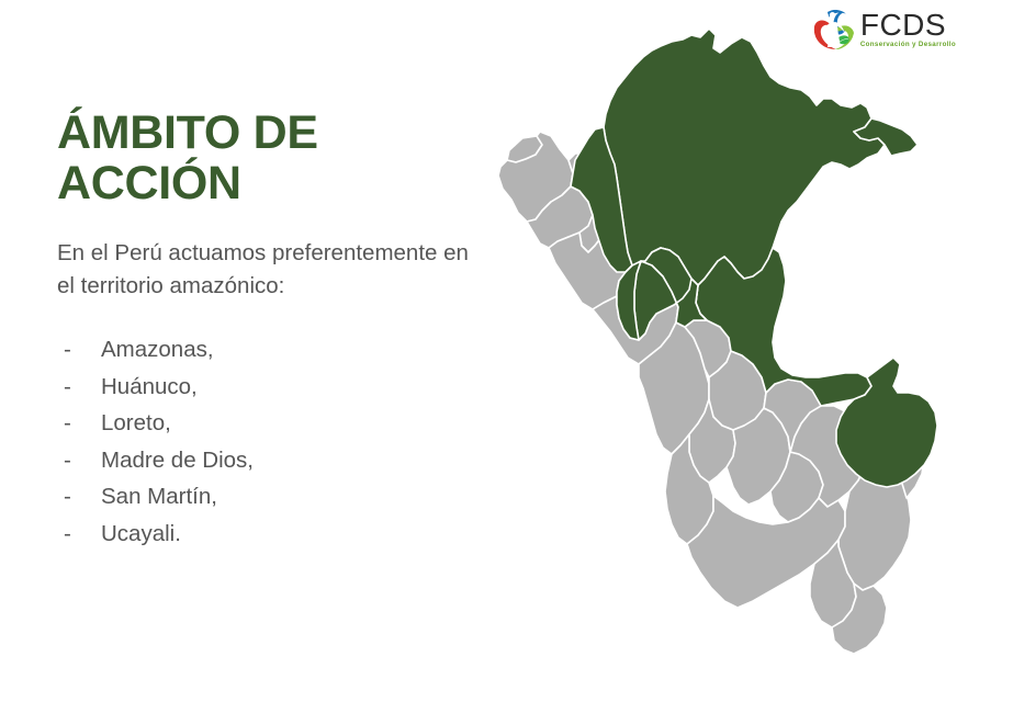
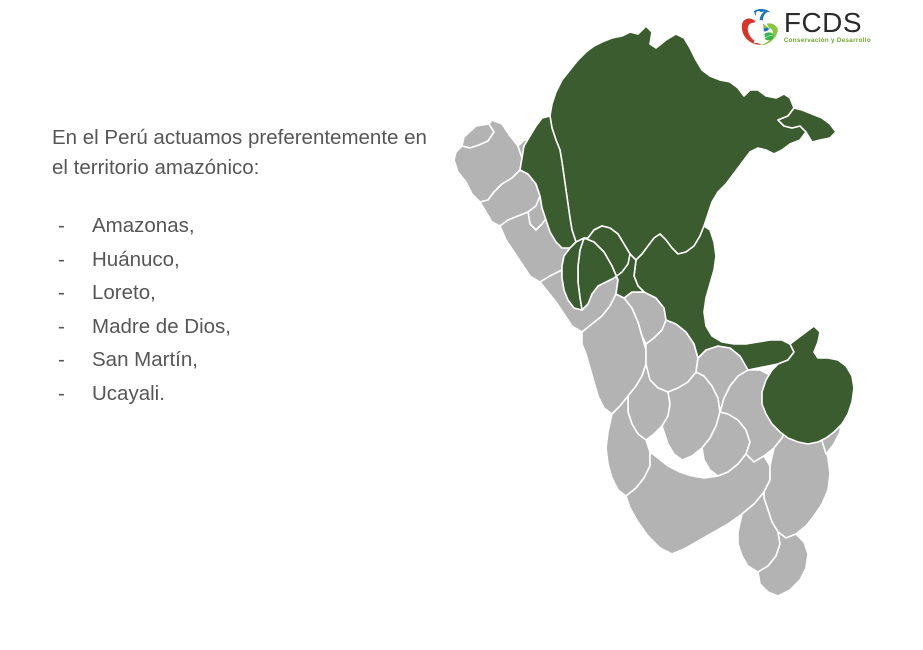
  FCDS
- ÁMBITO DE ACCIÓN
  En el Perú actuamos preferentemente en el territorio amazónico:
  -
  Amazonas,
  -
  Huánuco,
  -
  Loreto,
  -
  Madre de Dios,
  -
  San Martín,
  -
  Ucayali.
